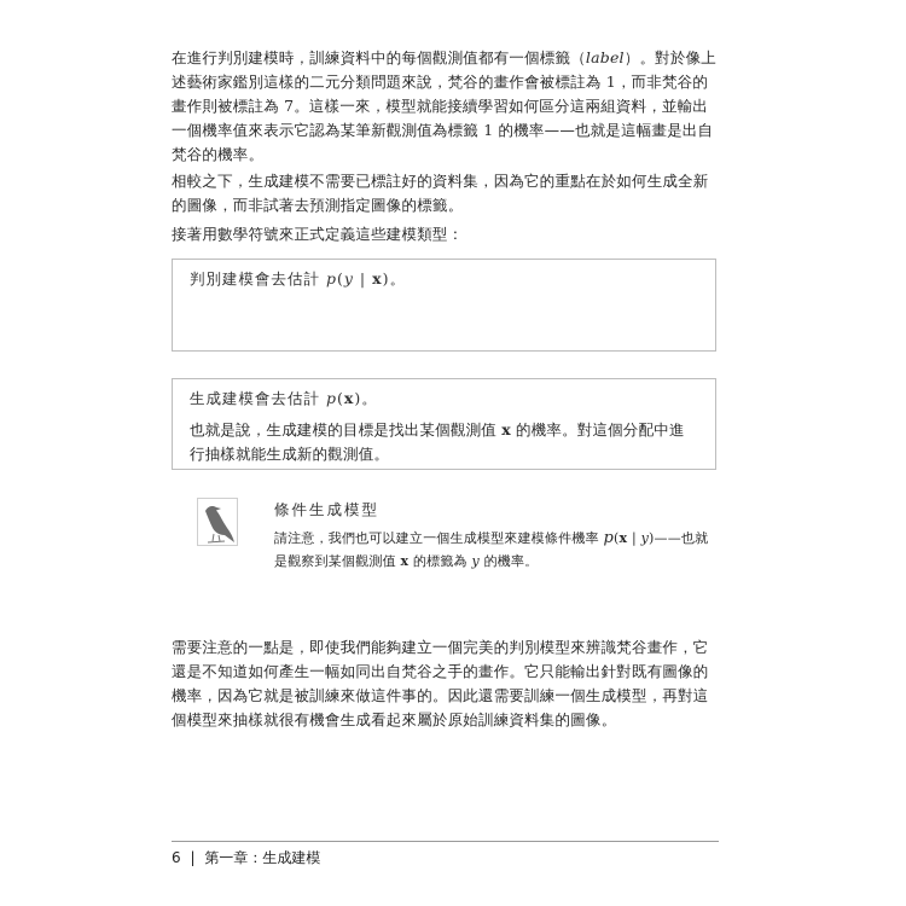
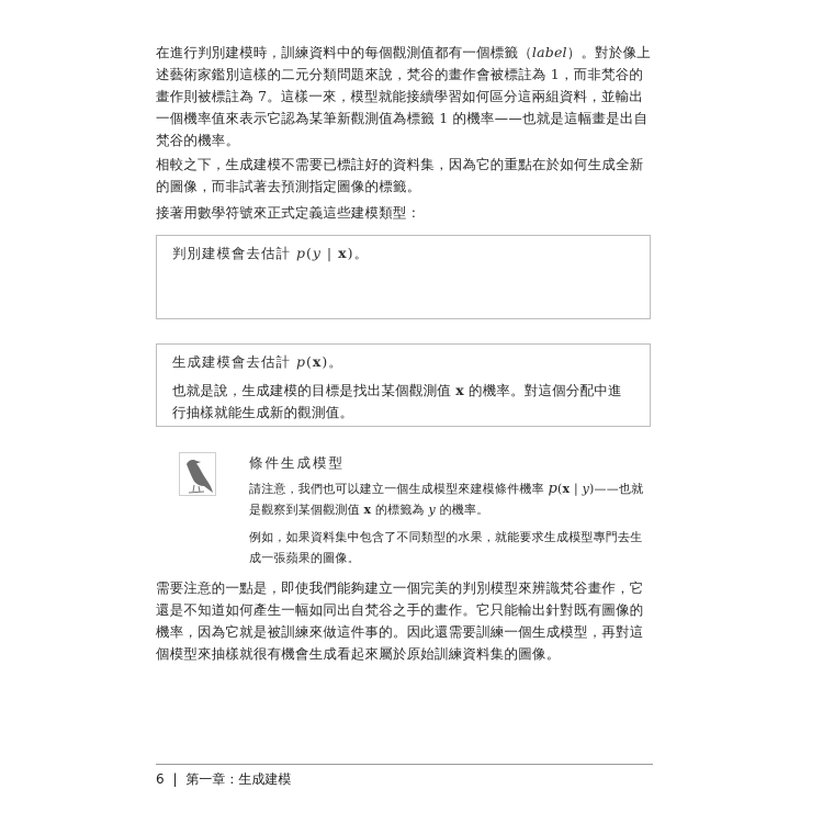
  在進行判別建模時，訓練資料中的每個觀測值都有一個標籤（label）。對於像上述藝術家鑑別這樣的二元分類問題來說，梵谷的畫作會被標註為 1，而非梵谷的畫作則被標註為 7。這樣一來，模型就能接續學習如何區分這兩組資料，並輸出一個機率值來表示它認為某筆新觀測值為標籤 1 的機率——也就是這幅畫是出自梵谷的機率。
  相較之下，生成建模不需要已標註好的資料集，因為它的重點在於如何生成全新的圖像，而非試著去預測指定圖像的標籤。
  接著用數學符號來正式定義這些建模類型：
  判別建模會去估計 p(y | x)。
  生成建模會去估計 p(x)。
  也就是說，生成建模的目標是找出某個觀測值 x 的機率。對這個分配中進行抽樣就能生成新的觀測值。
  條件生成模型
  請注意，我們也可以建立一個生成模型來建模條件機率 p(x | y)——也就是觀察到某個觀測值 x 的標籤為 y 的機率。
+ 例如，如果資料集中包含了不同類型的水果，就能要求生成模型專門去生成一張蘋果的圖像。
  需要注意的一點是，即使我們能夠建立一個完美的判別模型來辨識梵谷畫作，它還是不知道如何產生一幅如同出自梵谷之手的畫作。它只能輸出針對既有圖像的機率，因為它就是被訓練來做這件事的。因此還需要訓練一個生成模型，再對這個模型來抽樣就很有機會生成看起來屬於原始訓練資料集的圖像。
  6 | 第一章：生成建模
